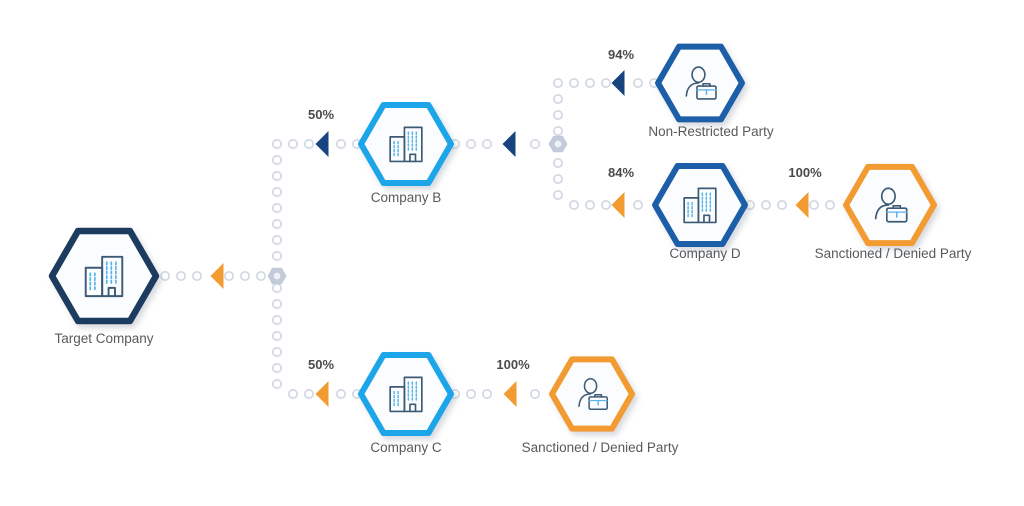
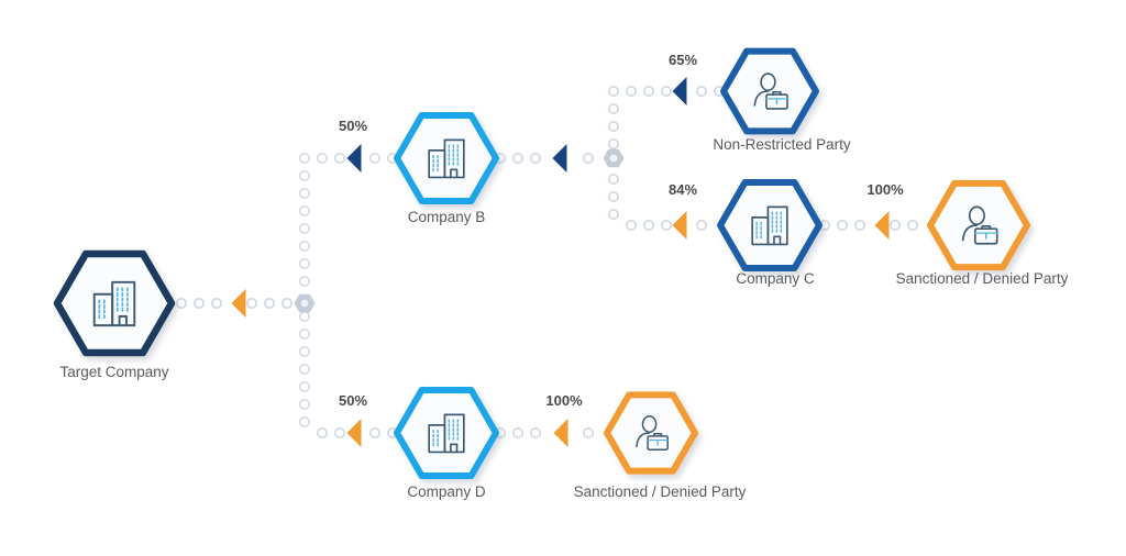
  Target Company
  Company B
  Non-Restricted Party
- Company D
+ Company C
  Sanctioned / Denied Party
- Company C
+ Company D
  Sanctioned / Denied Party
  50%
- 94%
+ 65%
  84%
  100%
  50%
  100%
